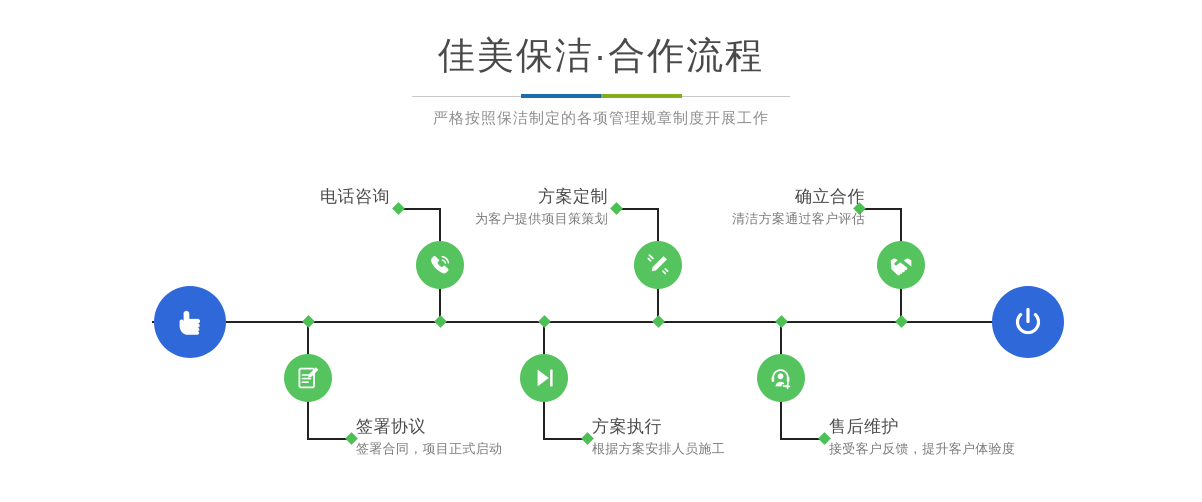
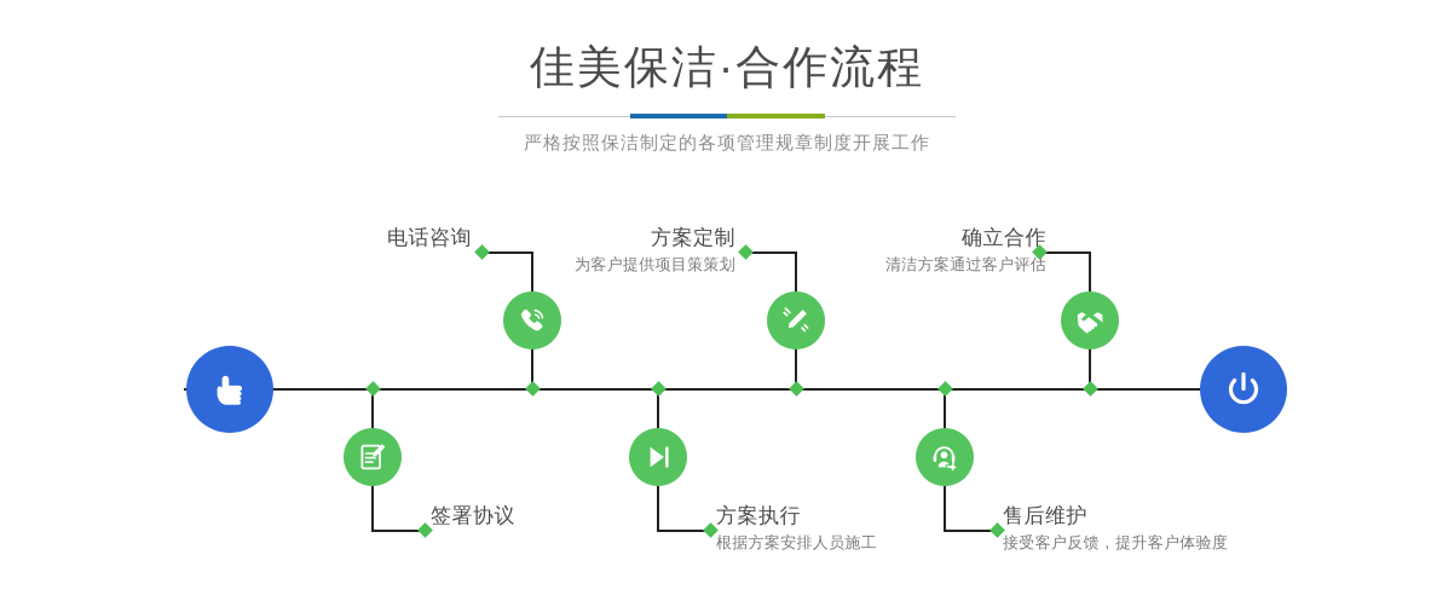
  佳美保洁·合作流程
  严格按照保洁制定的各项管理规章制度开展工作
  电话咨询
  签署协议
- 签署合同，项目正式启动
  方案定制
  为客户提供项目策策划
  方案执行
  根据方案安排人员施工
  确立合作
  清洁方案通过客户评估
  售后维护
  接受客户反馈，提升客户体验度
